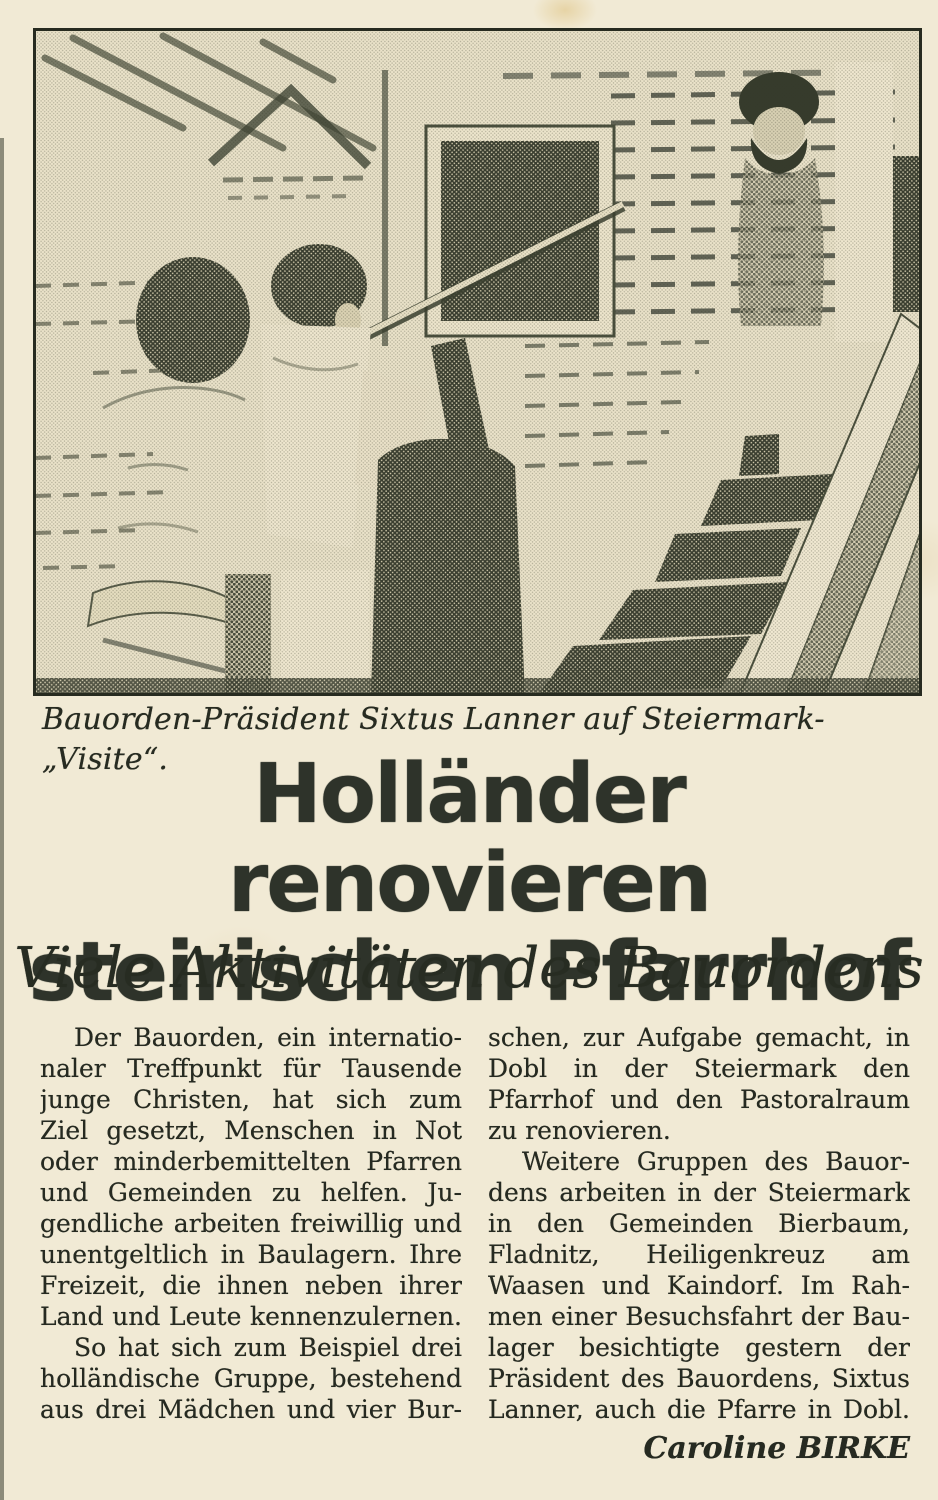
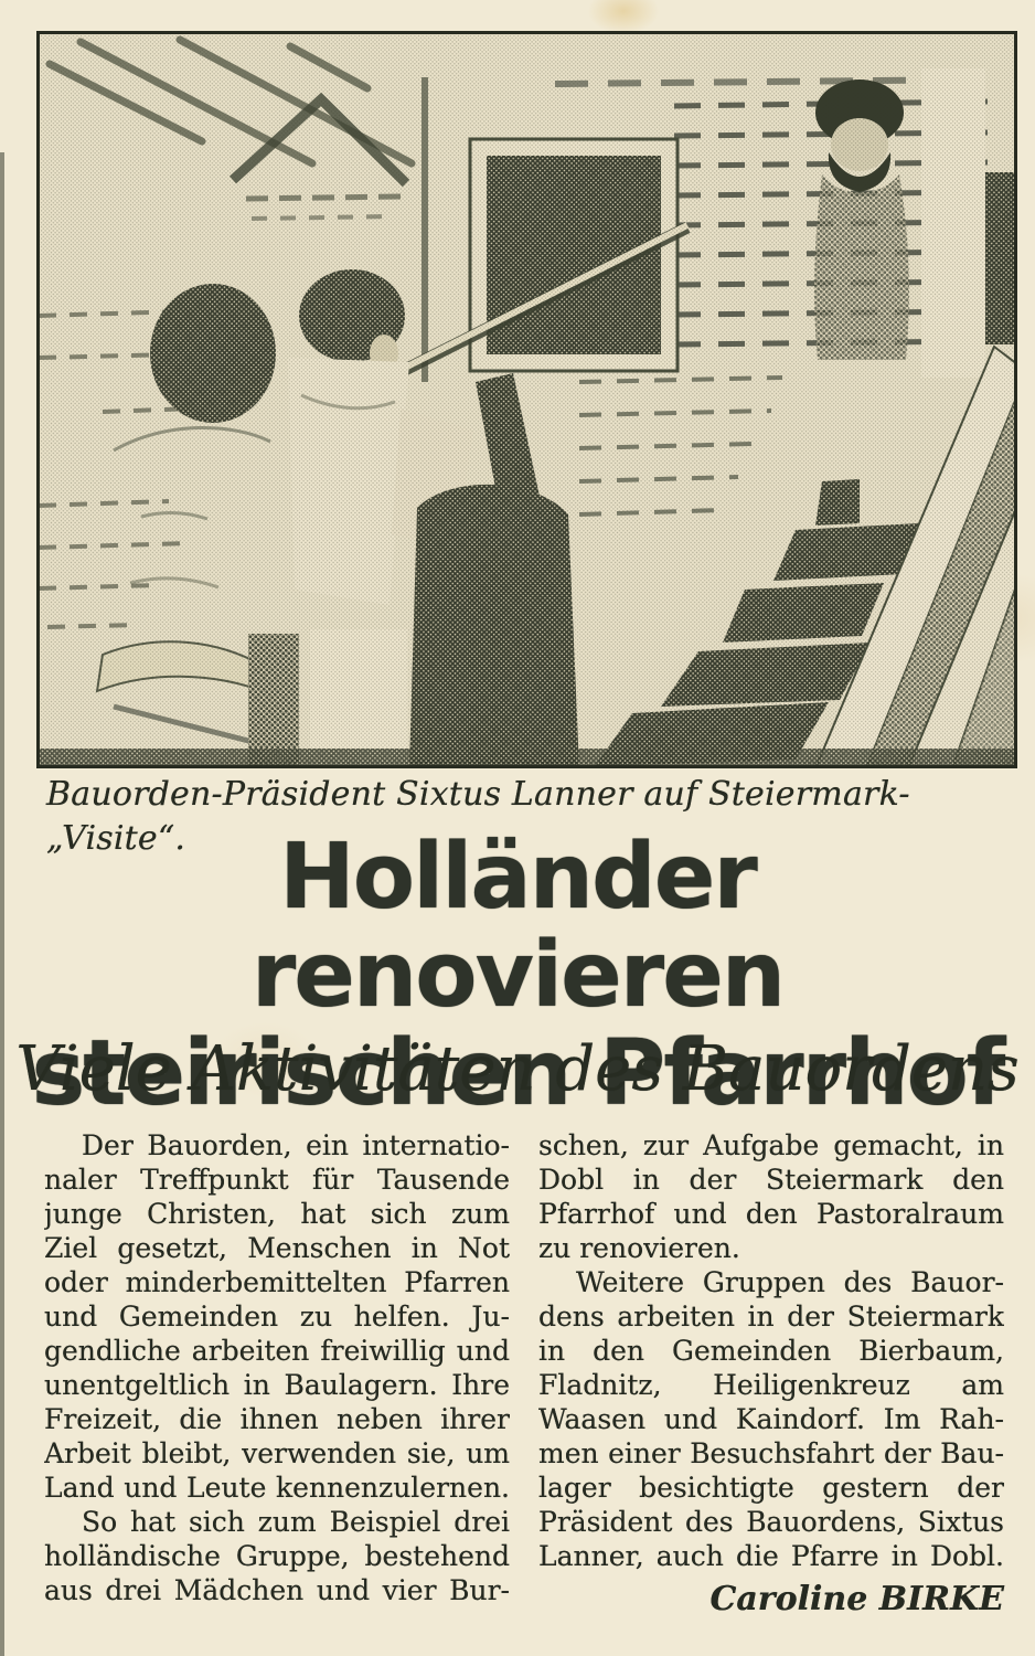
  Bauorden-Präsident Sixtus Lanner auf Steiermark-„Visite“.
  Holländer renovieren
  steirischen Pfarrhof
  Viele Aktivitäten des Bauordens
  Der Bauorden, ein internatio-
  naler Treffpunkt für Tausende
  junge Christen, hat sich zum
  Ziel gesetzt, Menschen in Not
  oder minderbemittelten Pfarren
  und Gemeinden zu helfen. Ju-
  gendliche arbeiten freiwillig und
  unentgeltlich in Baulagern. Ihre
  Freizeit, die ihnen neben ihrer
+ Arbeit bleibt, verwenden sie, um
  Land und Leute kennenzulernen.
  So hat sich zum Beispiel drei
  holländische Gruppe, bestehend
  aus drei Mädchen und vier Bur-
  schen, zur Aufgabe gemacht, in
  Dobl in der Steiermark den
  Pfarrhof und den Pastoralraum
  zu renovieren.
  Weitere Gruppen des Bauor-
  dens arbeiten in der Steiermark
  in den Gemeinden Bierbaum,
  Fladnitz, Heiligenkreuz am
  Waasen und Kaindorf. Im Rah-
  men einer Besuchsfahrt der Bau-
  lager besichtigte gestern der
  Präsident des Bauordens, Sixtus
  Lanner, auch die Pfarre in Dobl.
  Caroline BIRKE
